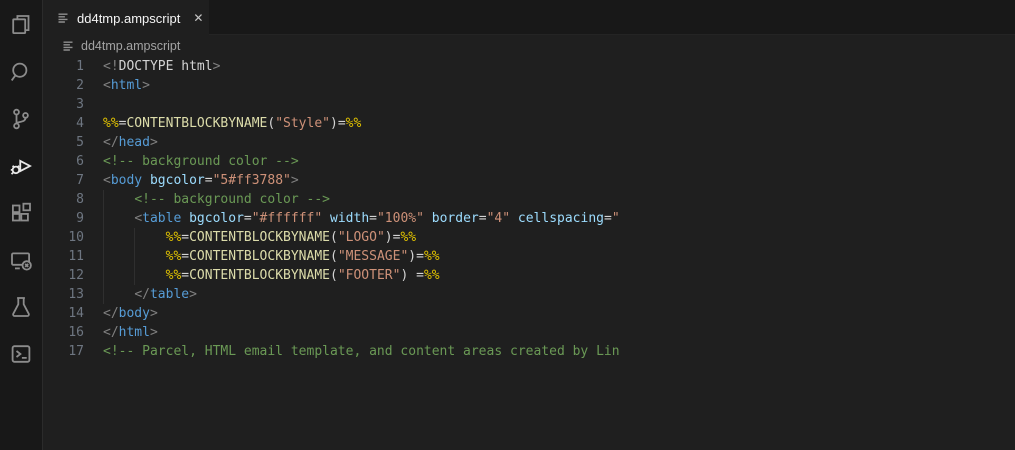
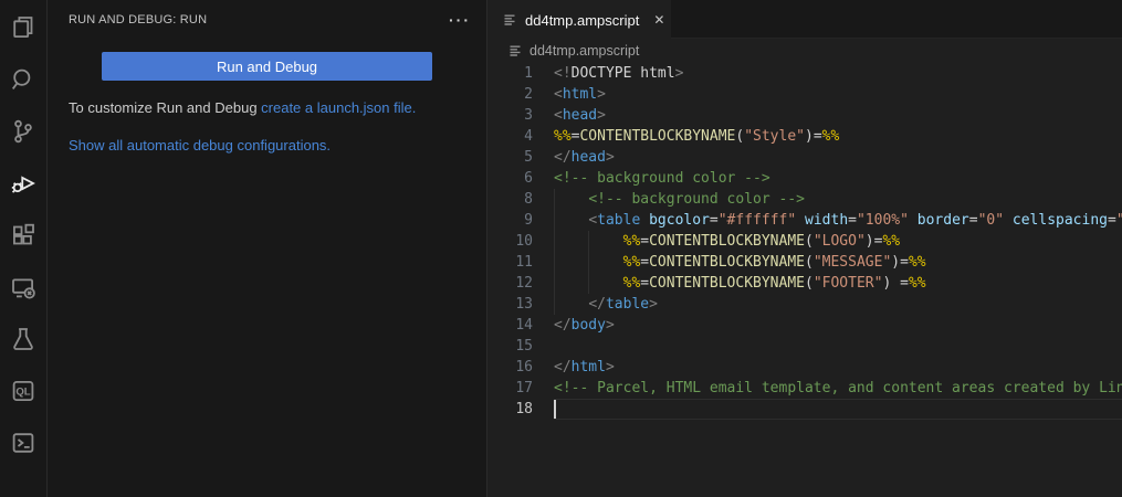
+ QL
+ RUN AND DEBUG: RUN
+ ···
+ Run and Debug
+ To customize Run and Debug create a launch.json file.
+ Show all automatic debug configurations.
  dd4tmp.ampscript
  ✕
  dd4tmp.ampscript
  1
  <!DOCTYPE html>
  2
  <html>
  3
+ <head>
  4
  %%=CONTENTBLOCKBYNAME("Style")=%%
  5
  </head>
  6
  <!-- background color -->
- 7
- <body bgcolor="5#ff3788">
  8
  <!-- background color -->
  9
- <table bgcolor="#ffffff" width="100%" border="4" cellspacing="
+ <table bgcolor="#ffffff" width="100%" border="0" cellspacing="
  10
  %%=CONTENTBLOCKBYNAME("LOGO")=%%
  11
  %%=CONTENTBLOCKBYNAME("MESSAGE")=%%
  12
  %%=CONTENTBLOCKBYNAME("FOOTER") =%%
  13
  </table>
  14
  </body>
+ 15
  16
  </html>
  17
  <!-- Parcel, HTML email template, and content areas created by Lin
+ 18
